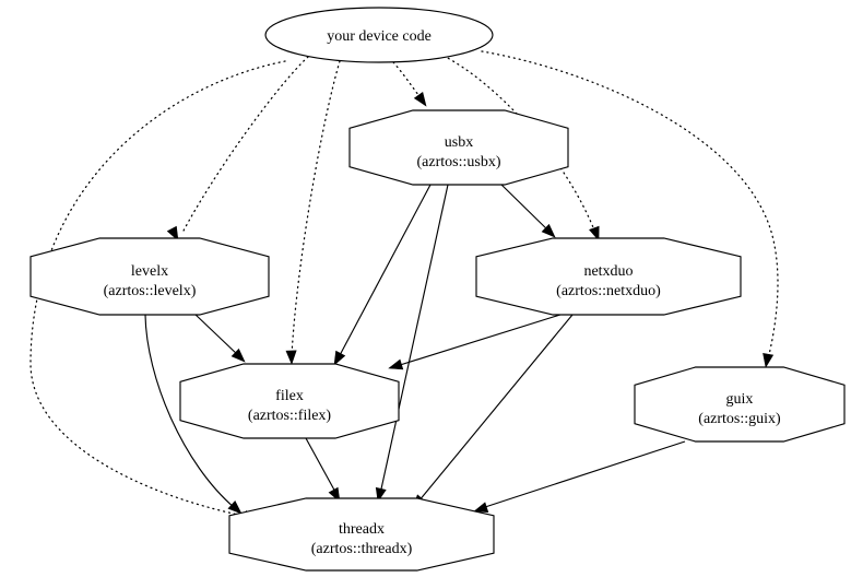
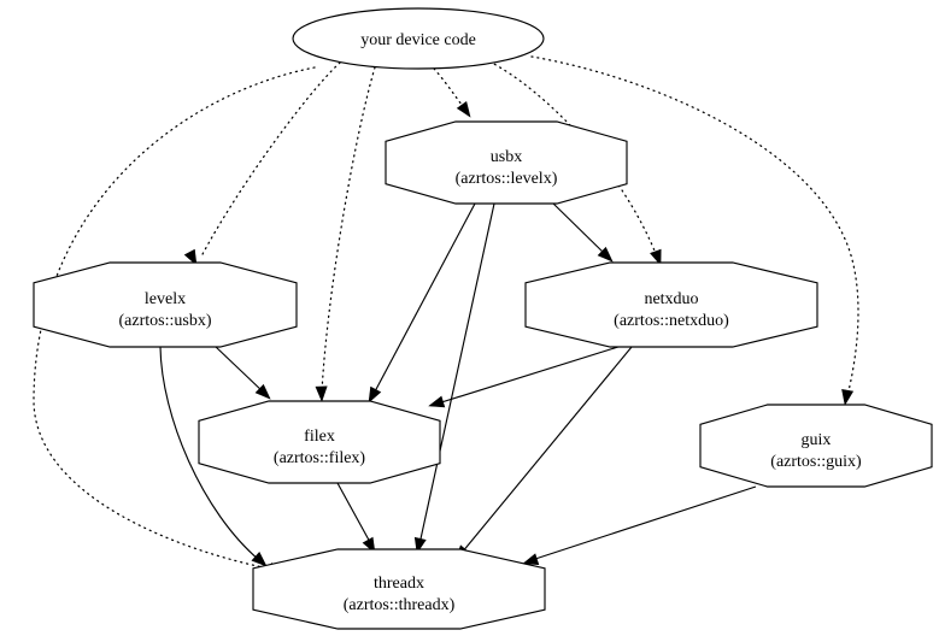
  your device code
  usbx
- (azrtos::usbx)
+ (azrtos::levelx)
  levelx
- (azrtos::levelx)
+ (azrtos::usbx)
  netxduo
  (azrtos::netxduo)
  filex
  (azrtos::filex)
  guix
  (azrtos::guix)
  threadx
  (azrtos::threadx)
